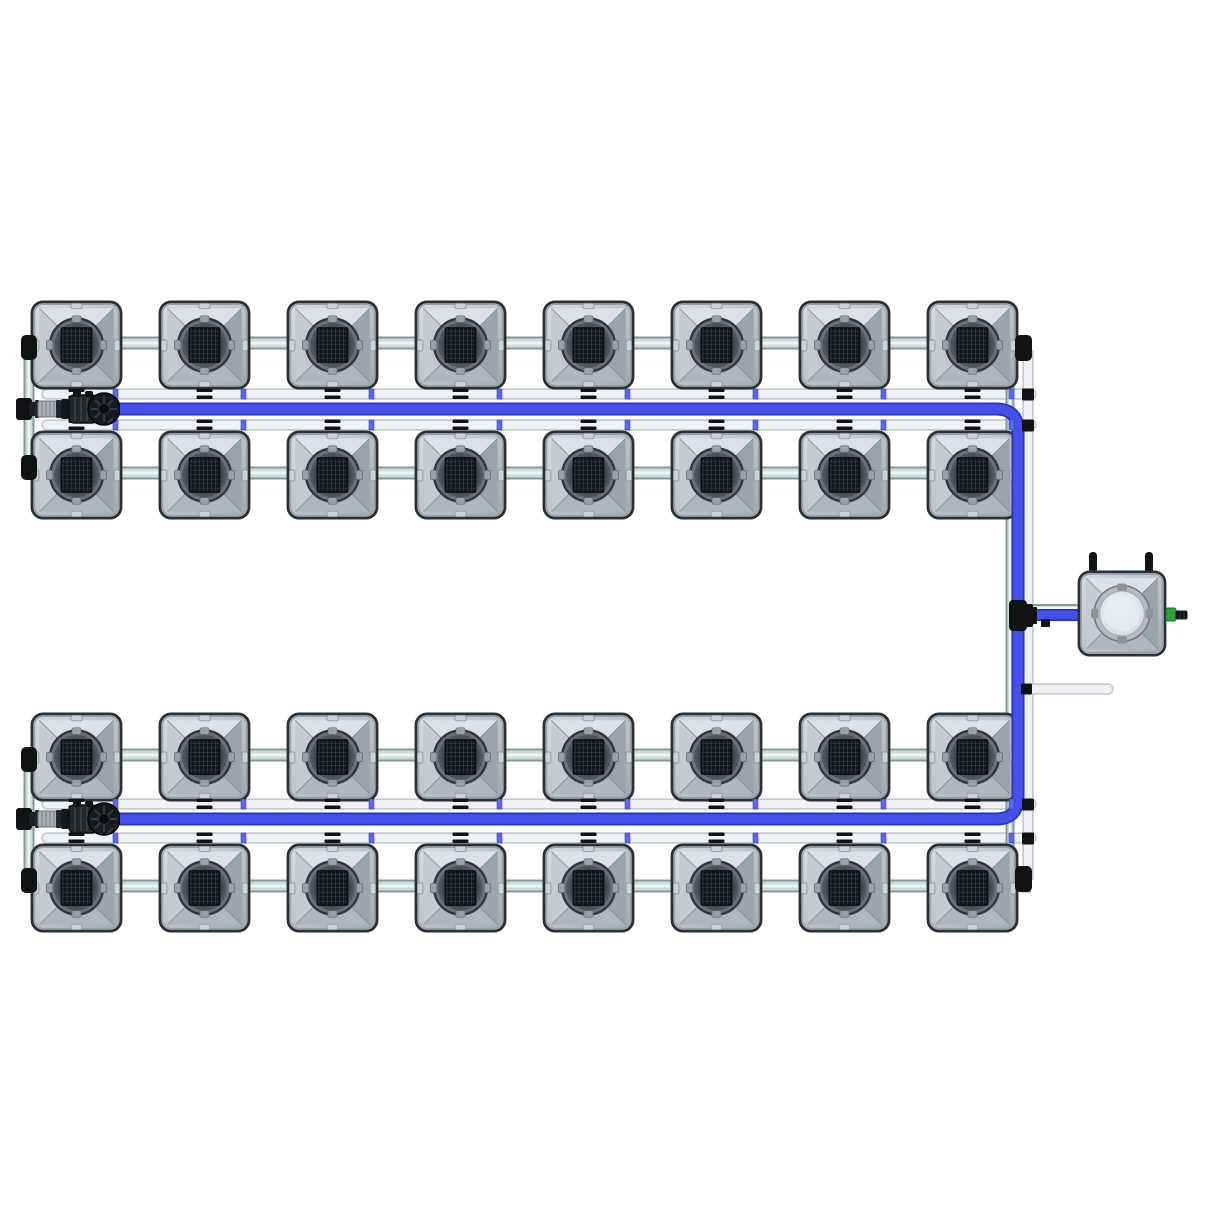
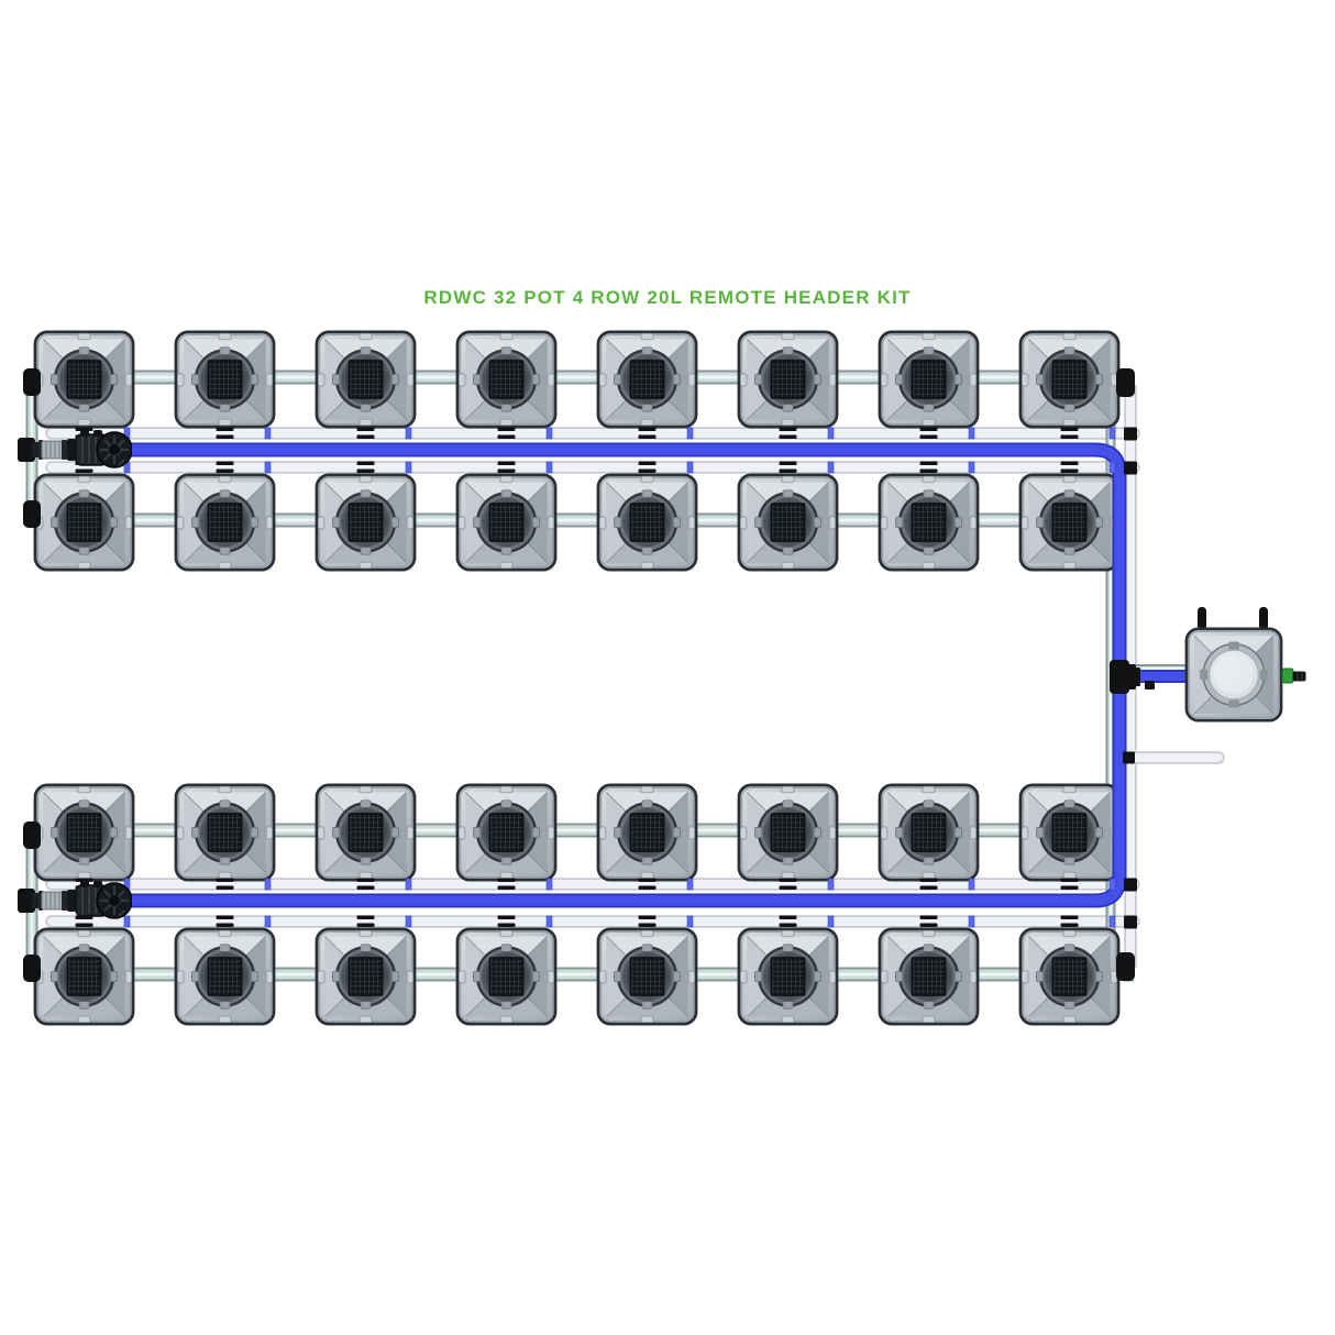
+ RDWC 32 POT 4 ROW 20L REMOTE HEADER KIT
